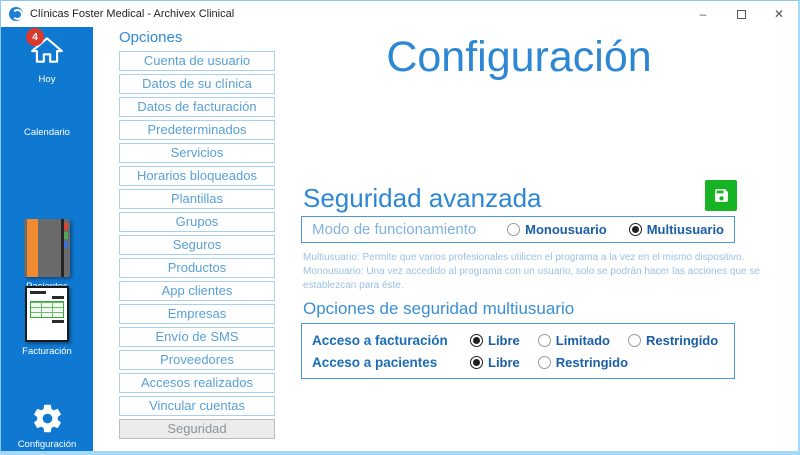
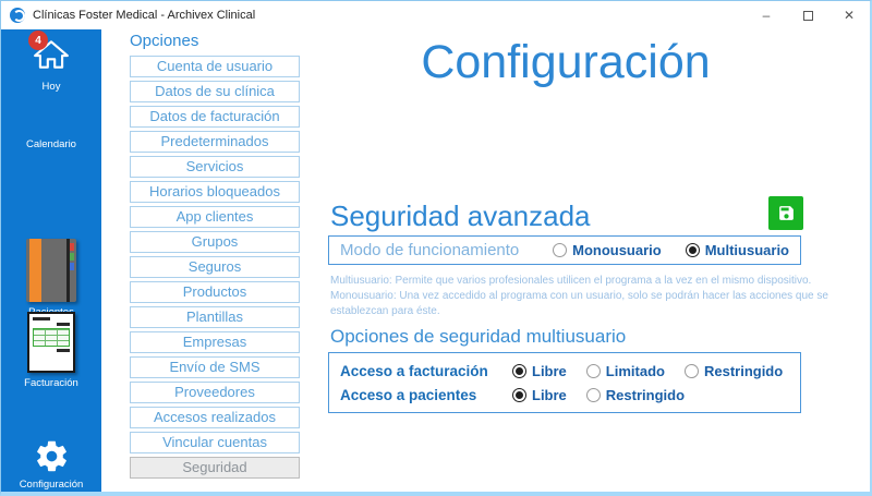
  Clínicas Foster Medical - Archivex Clinical
  –
  ✕
  4
  Hoy
  Calendario
  Facturación
  Configuración
  Opciones
  Cuenta de usuario
  Datos de su clínica
  Datos de facturación
  Predeterminados
  Servicios
  Horarios bloqueados
- Plantillas
+ App clientes
  Grupos
  Seguros
  Productos
- App clientes
+ Plantillas
  Empresas
  Envío de SMS
  Proveedores
  Accesos realizados
  Vincular cuentas
  Seguridad
  Configuración
  Seguridad avanzada
  Modo de funcionamiento
  Monousuario
  Multiusuario
  Multiusuario: Permite que varios profesionales utilicen el programa a la vez en el mismo dispositivo.
  Monousuario: Una vez accedido al programa con un usuario, solo se podrán hacer las acciones que se
  establezcan para éste.
  Opciones de seguridad multiusuario
  Acceso a facturación
  Libre
  Limitado
  Restringido
  Acceso a pacientes
  Libre
  Restringido
